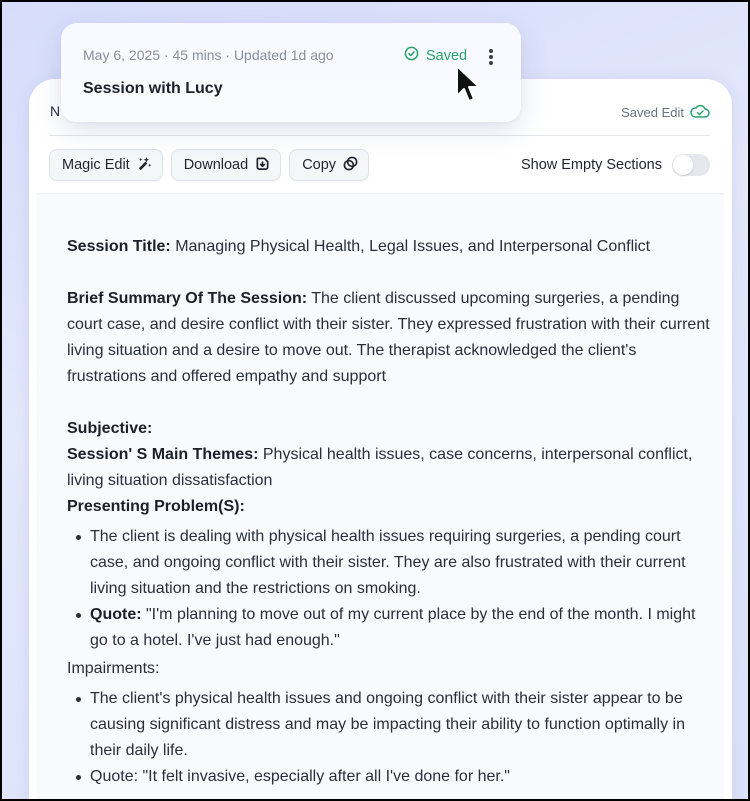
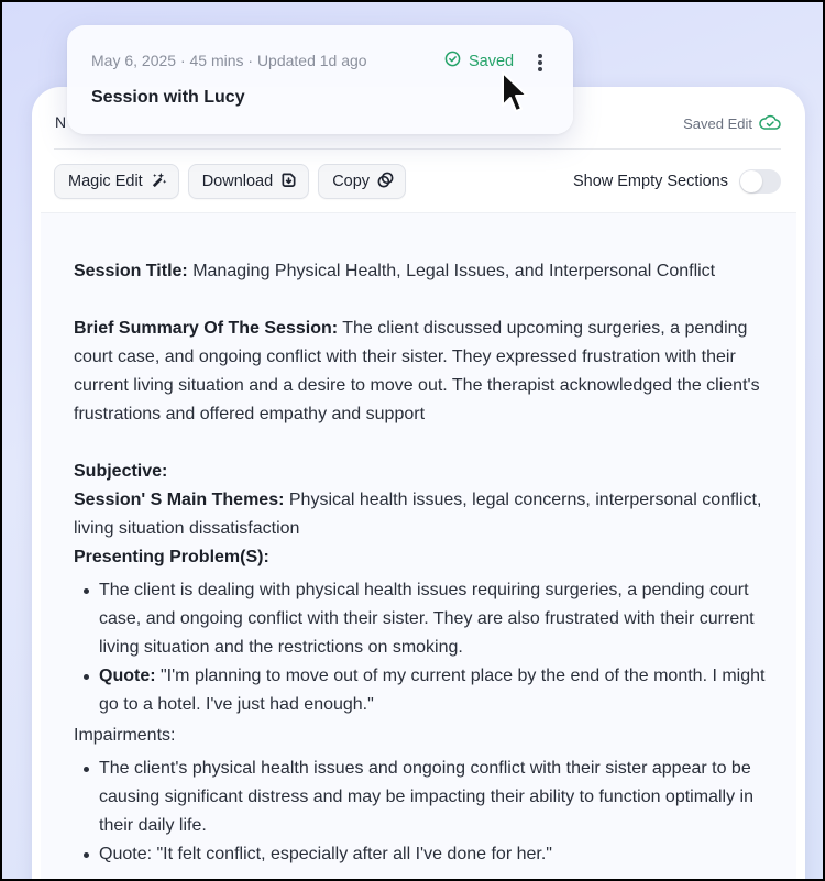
  N
  Saved Edit
  Magic Edit
  Download
  Copy
  Show Empty Sections
  Session Title: Managing Physical Health, Legal Issues, and Interpersonal Conflict
- Brief Summary Of The Session: The client discussed upcoming surgeries, a pending court case, and desire conflict with their sister. They expressed frustration with their current living situation and a desire to move out. The therapist acknowledged the client's frustrations and offered empathy and support
+ Brief Summary Of The Session: The client discussed upcoming surgeries, a pending court case, and ongoing conflict with their sister. They expressed frustration with their current living situation and a desire to move out. The therapist acknowledged the client's frustrations and offered empathy and support
  Subjective:
- Session' S Main Themes: Physical health issues, case concerns, interpersonal conflict, living situation dissatisfaction
+ Session' S Main Themes: Physical health issues, legal concerns, interpersonal conflict, living situation dissatisfaction
  Presenting Problem(S):
  The client is dealing with physical health issues requiring surgeries, a pending court case, and ongoing conflict with their sister. They are also frustrated with their current living situation and the restrictions on smoking.
  Quote: "I'm planning to move out of my current place by the end of the month. I might go to a hotel. I've just had enough."
  Impairments:
  The client's physical health issues and ongoing conflict with their sister appear to be causing significant distress and may be impacting their ability to function optimally in their daily life.
- Quote: "It felt invasive, especially after all I've done for her."
+ Quote: "It felt conflict, especially after all I've done for her."
  May 6, 2025 · 45 mins · Updated 1d ago
  Session with Lucy
  Saved
